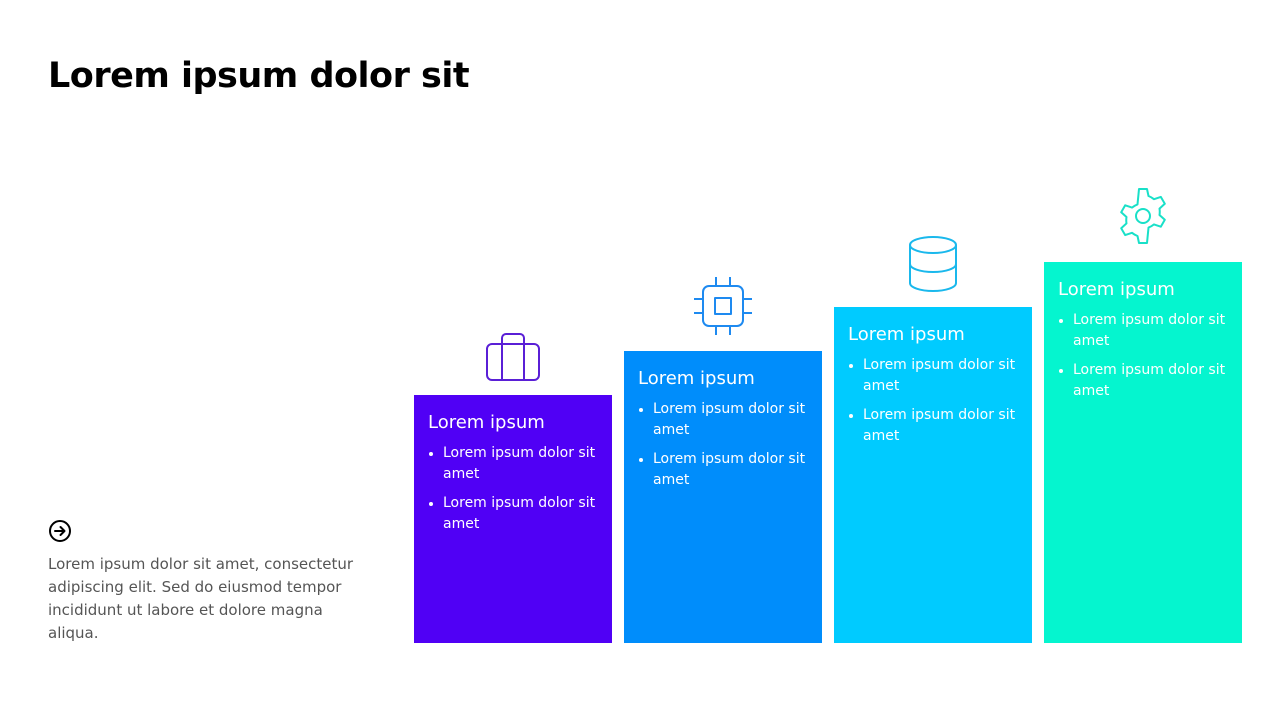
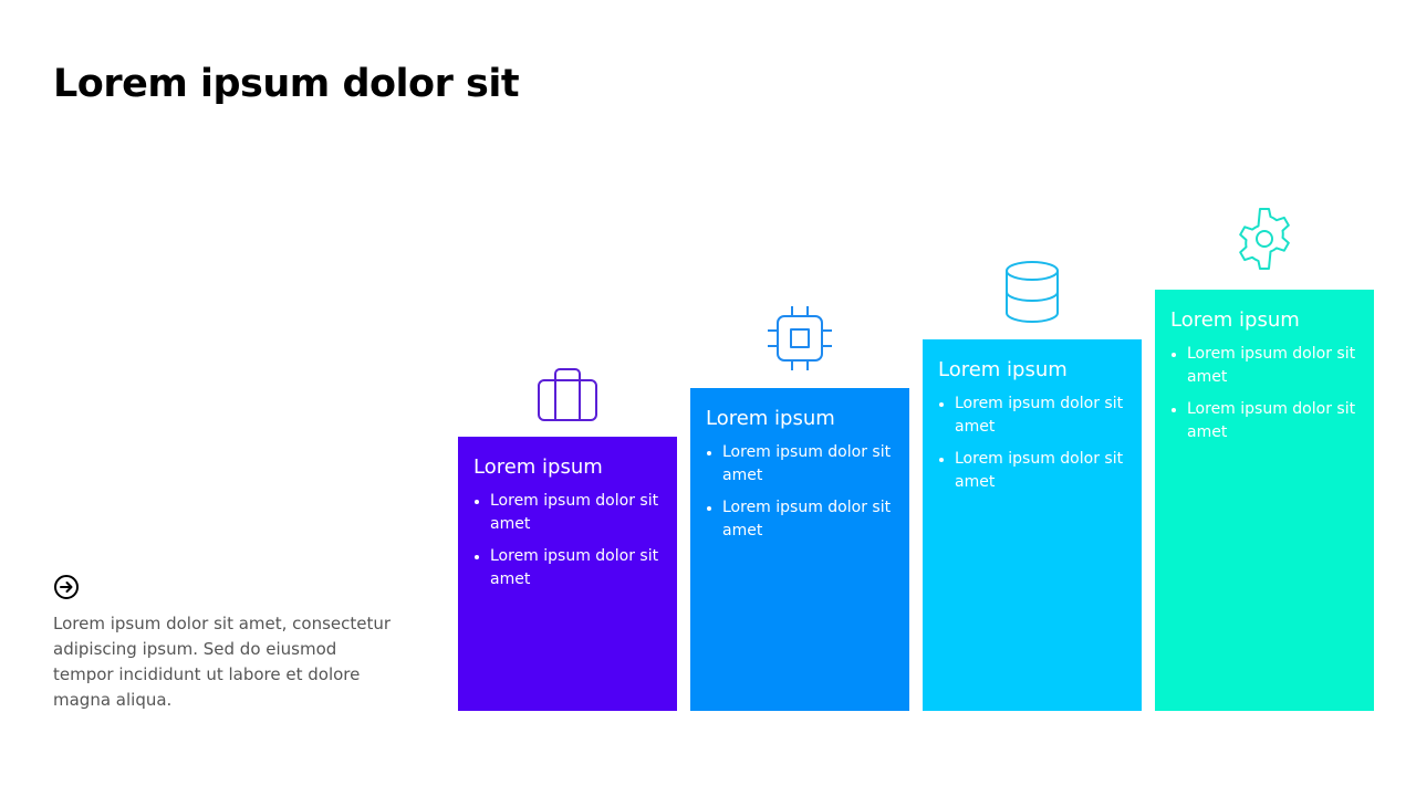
  Lorem ipsum dolor sit
- Lorem ipsum dolor sit amet, consectetur adipiscing elit. Sed do eiusmod tempor incididunt ut labore et dolore magna aliqua.
+ Lorem ipsum dolor sit amet, consectetur adipiscing ipsum. Sed do eiusmod tempor incididunt ut labore et dolore magna aliqua.
  Lorem ipsum
  Lorem ipsum dolor sit amet
  Lorem ipsum dolor sit amet
  Lorem ipsum
  Lorem ipsum dolor sit amet
  Lorem ipsum dolor sit amet
  Lorem ipsum
  Lorem ipsum dolor sit amet
  Lorem ipsum dolor sit amet
  Lorem ipsum
  Lorem ipsum dolor sit amet
  Lorem ipsum dolor sit amet
